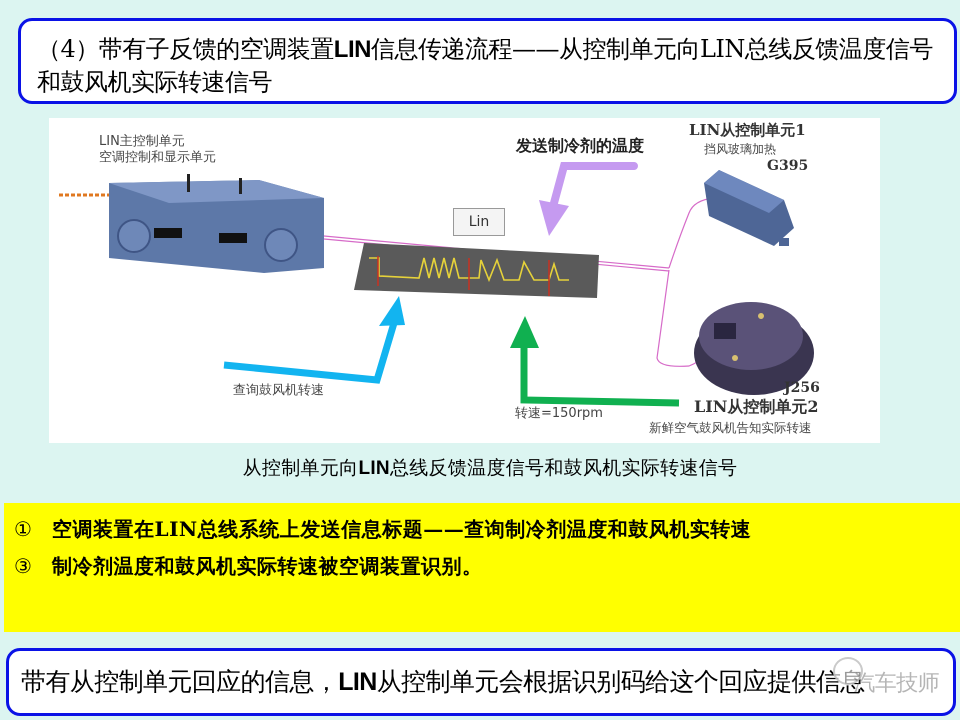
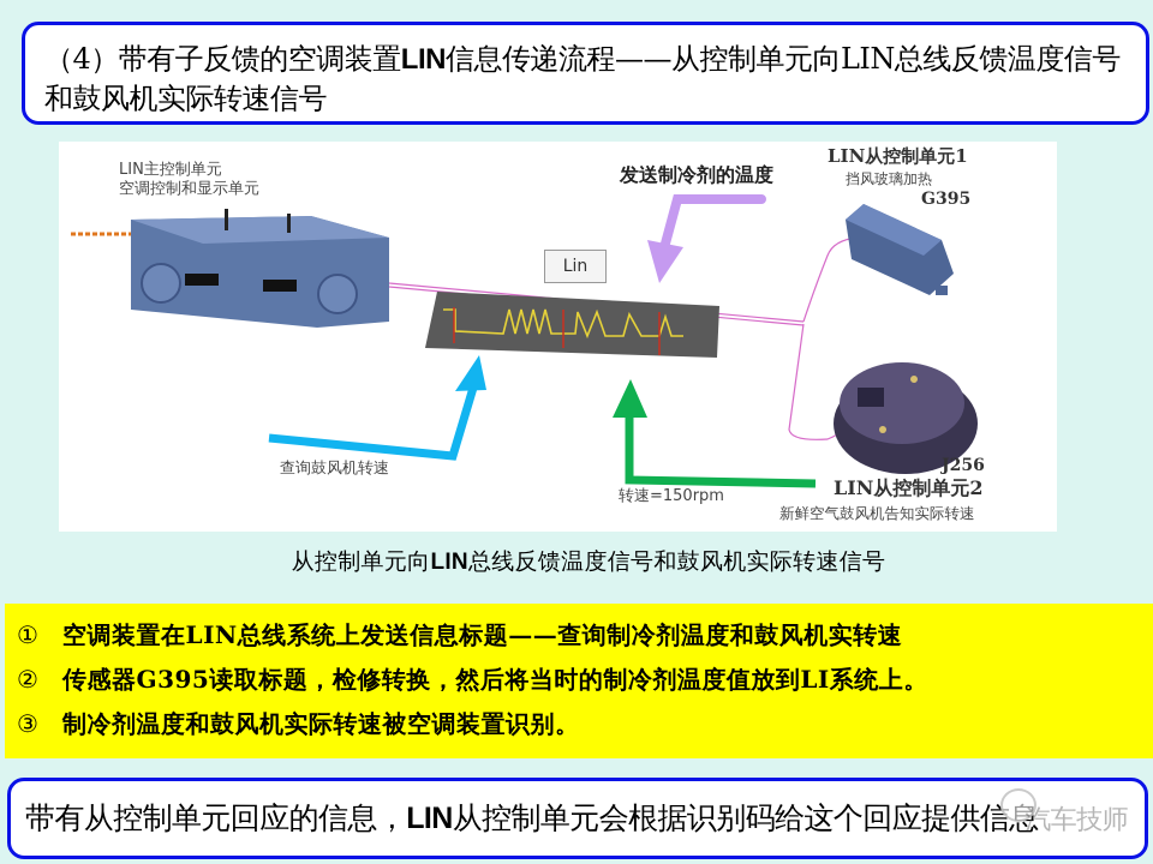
  （4）带有子反馈的空调装置LIN信息传递流程——从控制单元向LIN总线反馈温度信号和鼓风机实际转速信号
  LIN主控制单元
  空调控制和显示单元
  LIN从控制单元1
  发送制冷剂的温度
  挡风玻璃加热
  G395
  Lin
  查询鼓风机转速
  转速=150rpm
  J256
  LIN从控制单元2
  新鲜空气鼓风机告知实际转速
  从控制单元向LIN总线反馈温度信号和鼓风机实际转速信号
  ① 空调装置在LIN总线系统上发送信息标题——查询制冷剂温度和鼓风机实转速
+ ② 传感器G395读取标题，检修转换，然后将当时的制冷剂温度值放到LI系统上。
  ③ 制冷剂温度和鼓风机实际转速被空调装置识别。
  带有从控制单元回应的信息，LIN从控制单元会根据识别码给这个回应提供信息
  汽车技师
